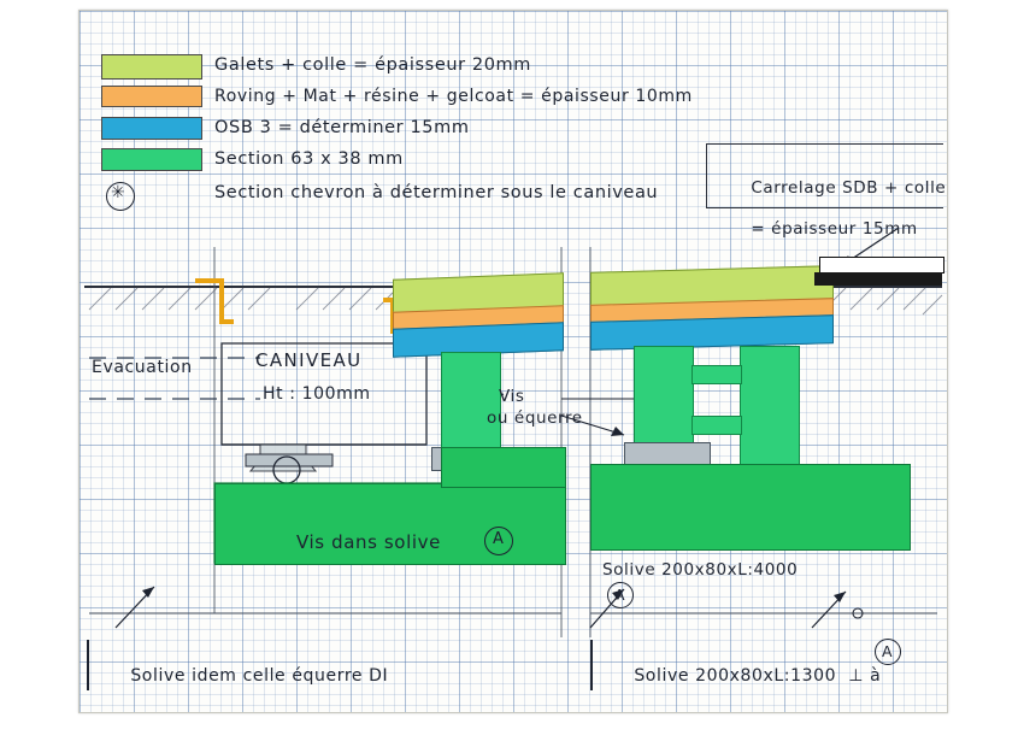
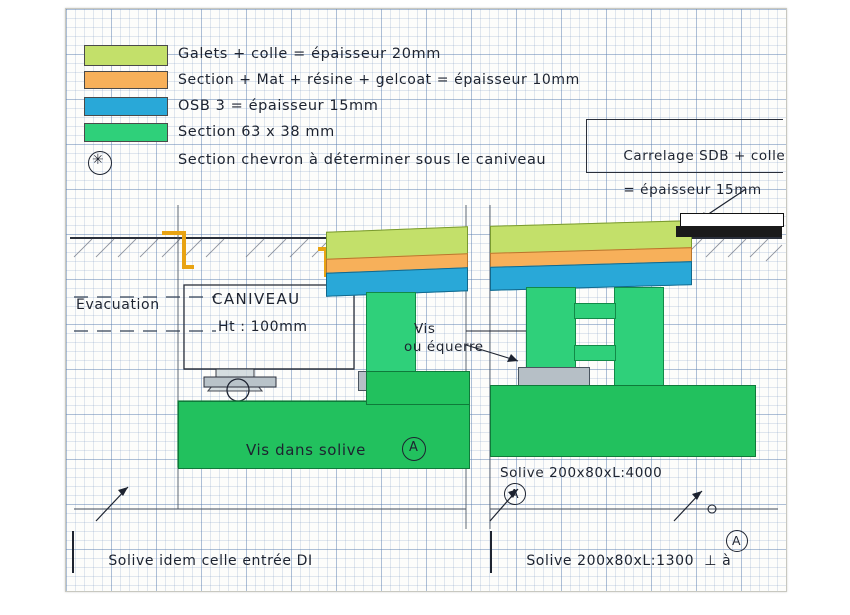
  Galets + colle = épaisseur 20mm
- Roving + Mat + résine + gelcoat = épaisseur 10mm
+ Section + Mat + résine + gelcoat = épaisseur 10mm
- OSB 3 = déterminer 15mm
+ OSB 3 = épaisseur 15mm
  Section 63 x 38 mm
  ✳
  Section chevron à déterminer sous le caniveau
  Carrelage SDB + colle
  = épaisseur 15mm
  Evacuation
  CANIVEAU
  Ht : 100mm
  Vis
  ou équerre
  Vis dans solive
  A
  Solive 200x80xL:4000
  A
- Solive idem celle équerre DI
+ Solive idem celle entrée DI
  Solive 200x80xL:1300 ⊥ à
  A
